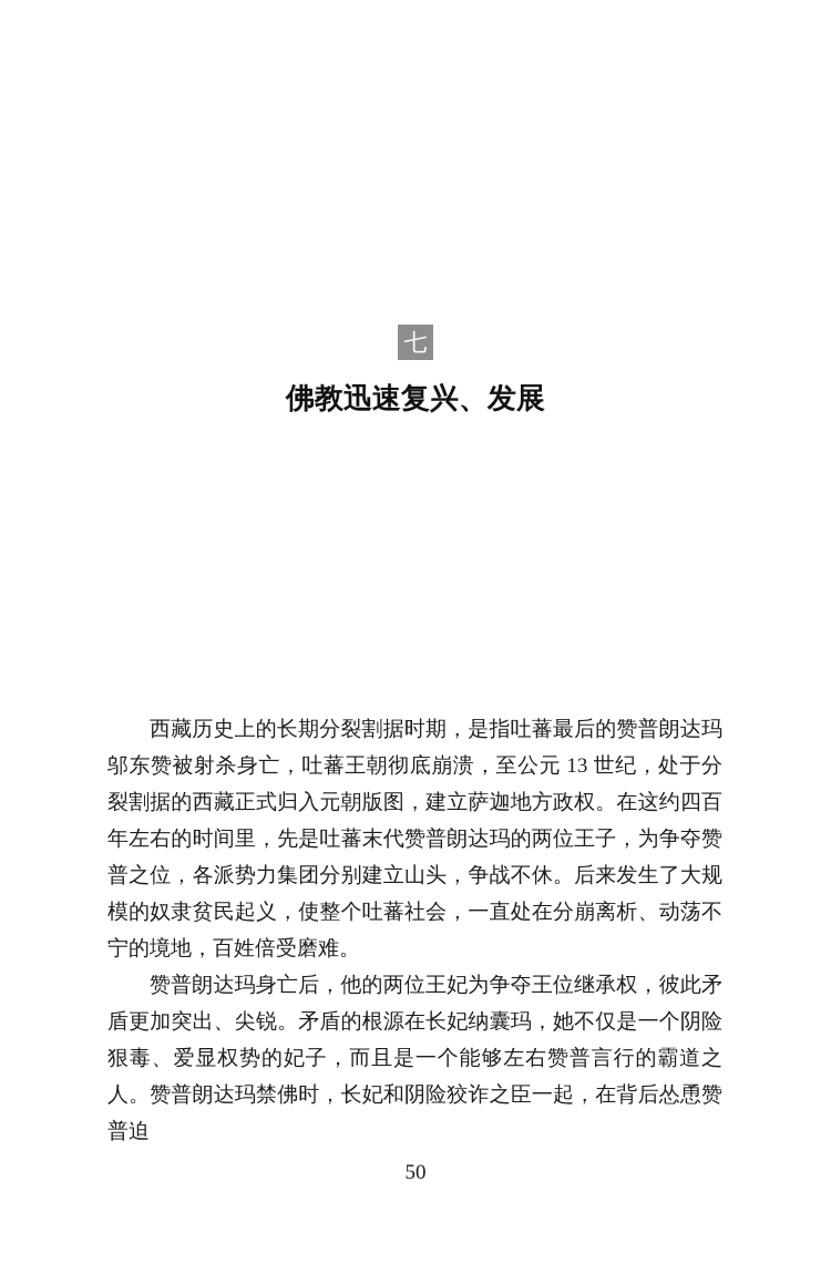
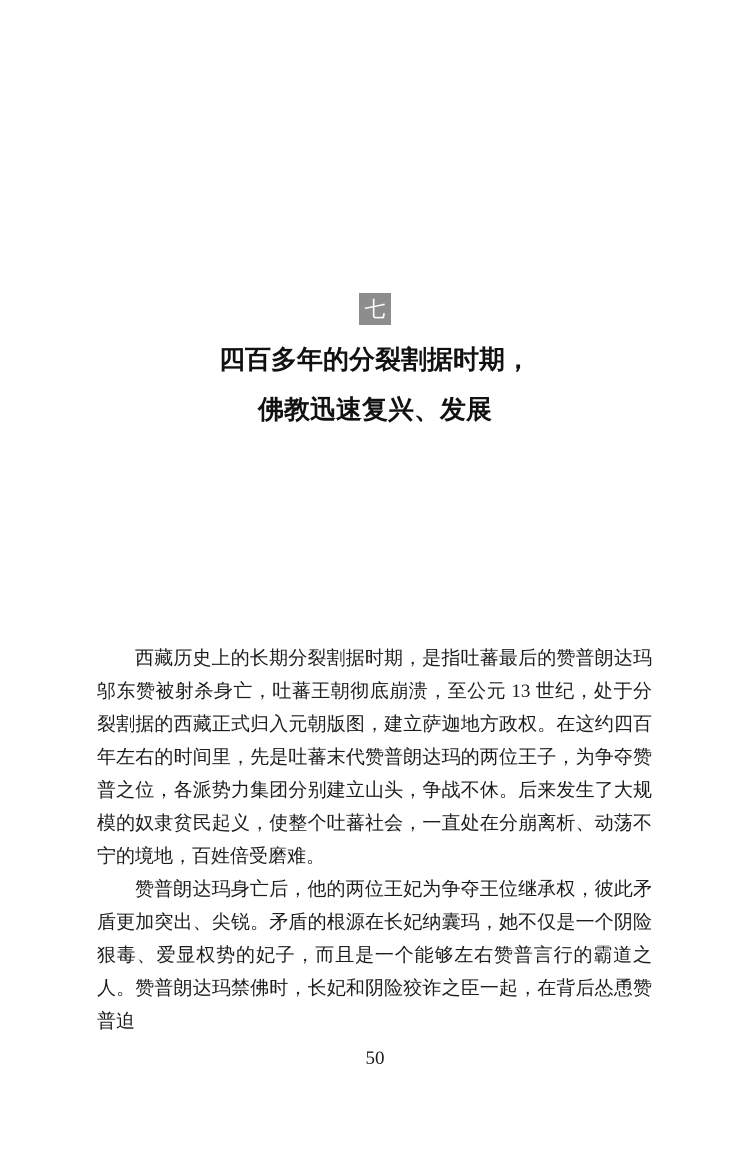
  七
+ 四百多年的分裂割据时期，
  佛教迅速复兴、发展
  西藏历史上的长期分裂割据时期，是指吐蕃最后的赞普朗达玛邬东赞被射杀身亡，吐蕃王朝彻底崩溃，至公元 13 世纪，处于分裂割据的西藏正式归入元朝版图，建立萨迦地方政权。在这约四百年左右的时间里，先是吐蕃末代赞普朗达玛的两位王子，为争夺赞普之位，各派势力集团分别建立山头，争战不休。后来发生了大规模的奴隶贫民起义，使整个吐蕃社会，一直处在分崩离析、动荡不宁的境地，百姓倍受磨难。
  赞普朗达玛身亡后，他的两位王妃为争夺王位继承权，彼此矛盾更加突出、尖锐。矛盾的根源在长妃纳囊玛，她不仅是一个阴险狠毒、爱显权势的妃子，而且是一个能够左右赞普言行的霸道之人。赞普朗达玛禁佛时，长妃和阴险狡诈之臣一起，在背后怂恿赞普迫
  50
